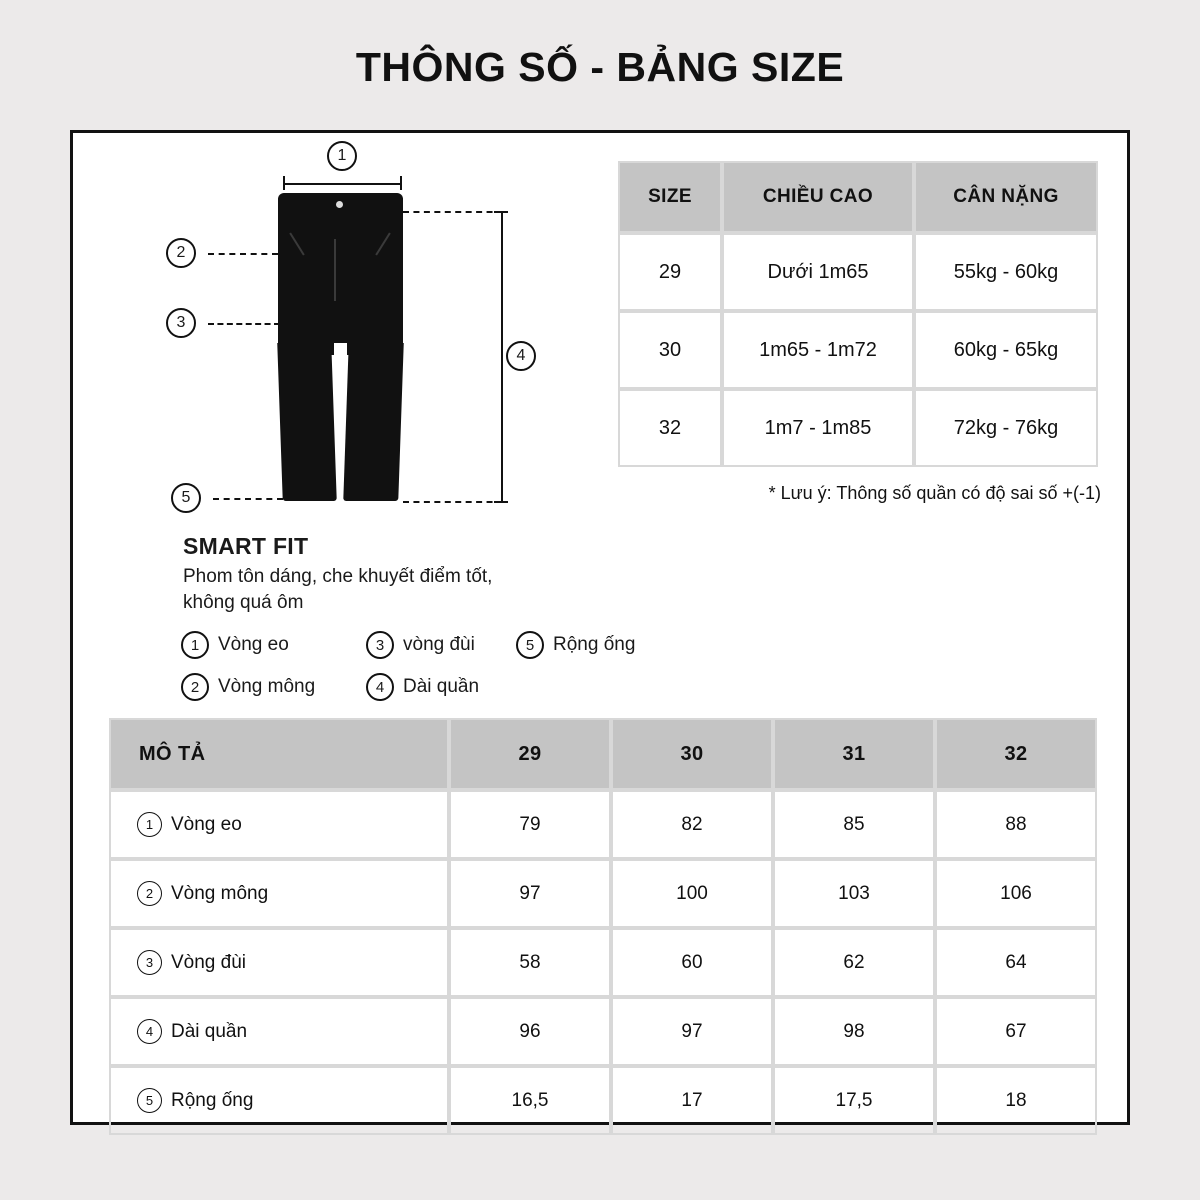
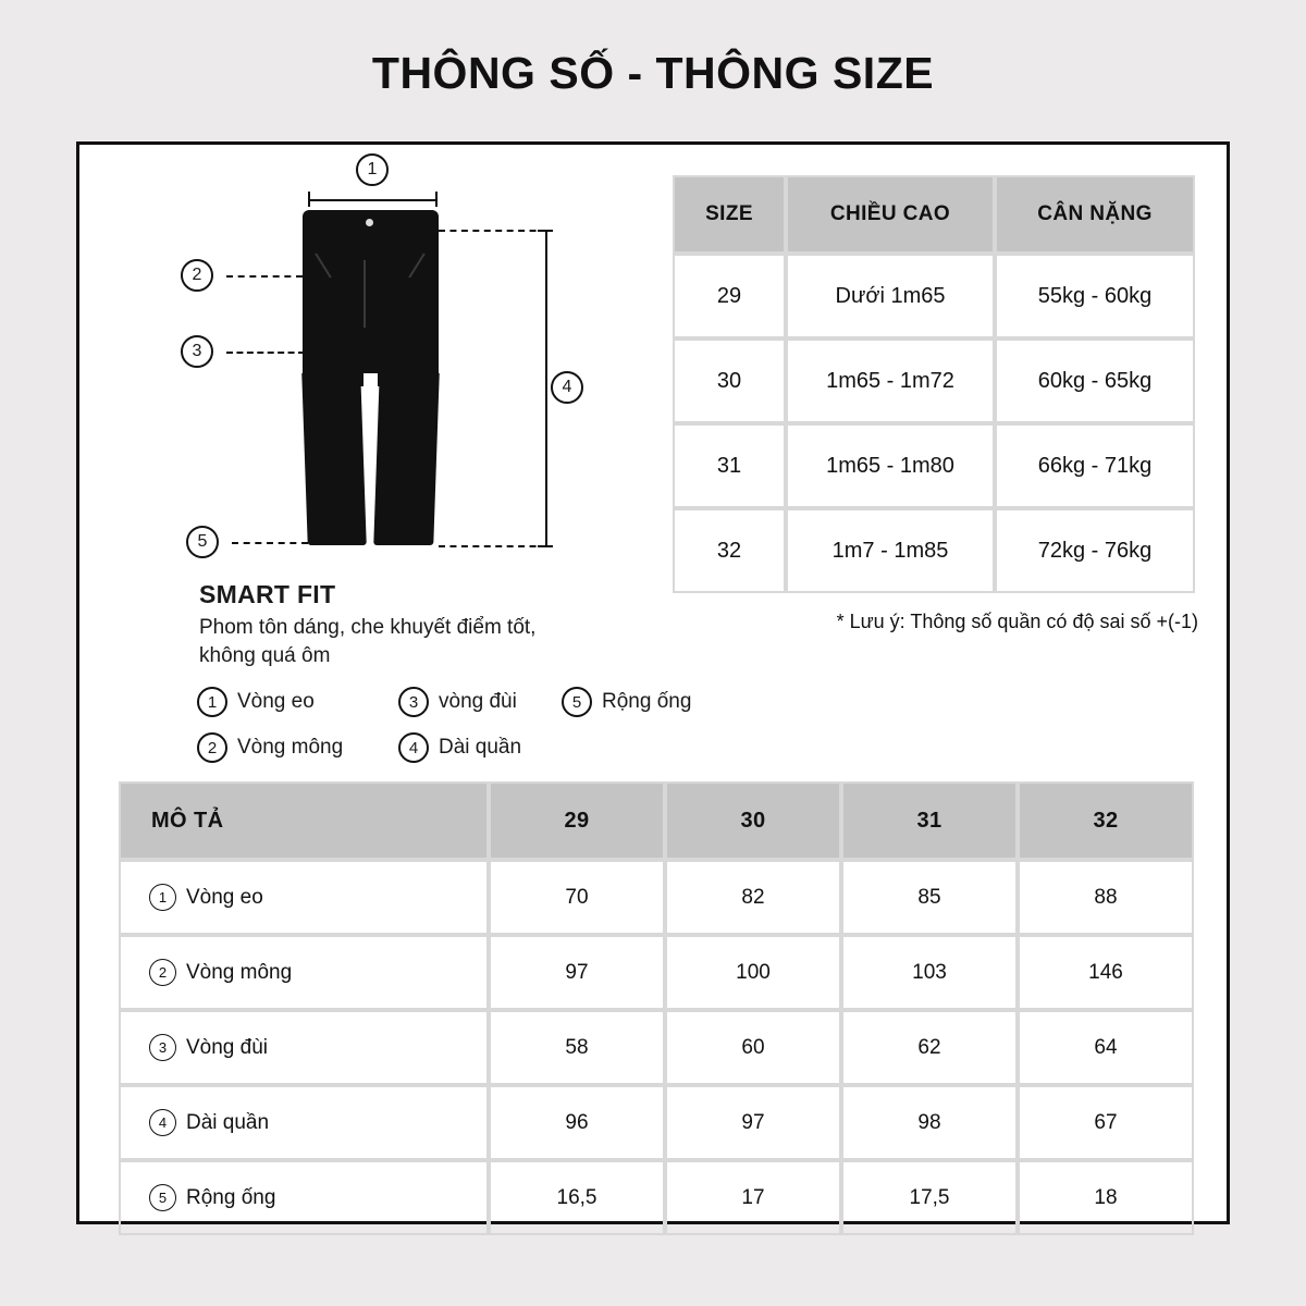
- THÔNG SỐ - BẢNG SIZE
+ THÔNG SỐ - THÔNG SIZE
  1
  2
  3
  4
  5
  SMART FIT
  Phom tôn dáng, che khuyết điểm tốt,
  không quá ôm
  1
  Vòng eo
  3
  vòng đùi
  5
  Rộng ống
  2
  Vòng mông
  4
  Dài quần
  SIZE	CHIỀU CAO	CÂN NẶNG
  29	Dưới 1m65	55kg - 60kg
  30	1m65 - 1m72	60kg - 65kg
+ 31	1m65 - 1m80	66kg - 71kg
  32	1m7 - 1m85	72kg - 76kg
  * Lưu ý: Thông số quần có độ sai số +(-1)
  MÔ TẢ	29	30	31	32
- 1 Vòng eo	79	82	85	88
+ 1 Vòng eo	70	82	85	88
- 2 Vòng mông	97	100	103	106
+ 2 Vòng mông	97	100	103	146
  3 Vòng đùi	58	60	62	64
  4 Dài quần	96	97	98	67
  5 Rộng ống	16,5	17	17,5	18
